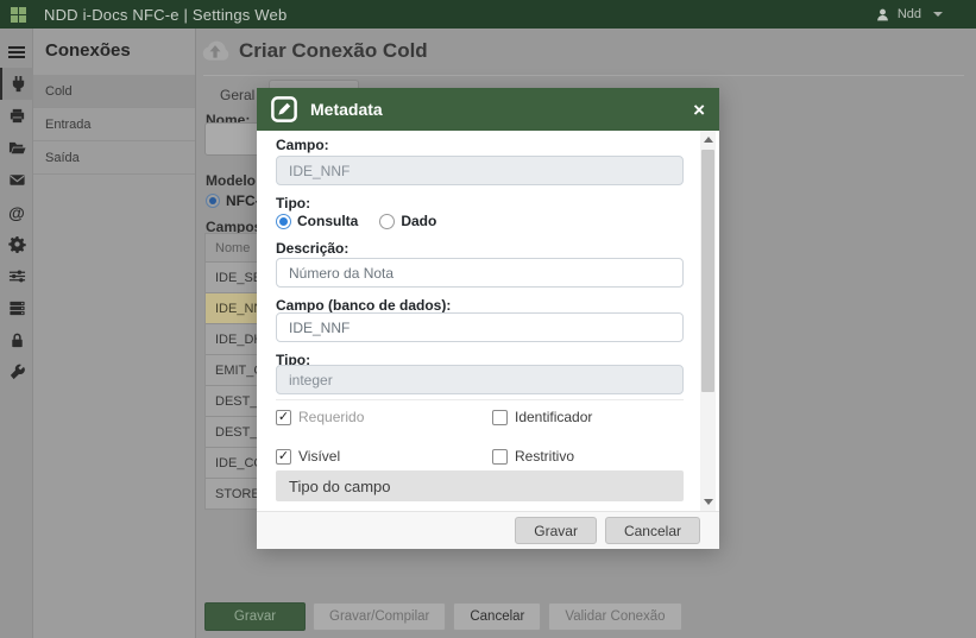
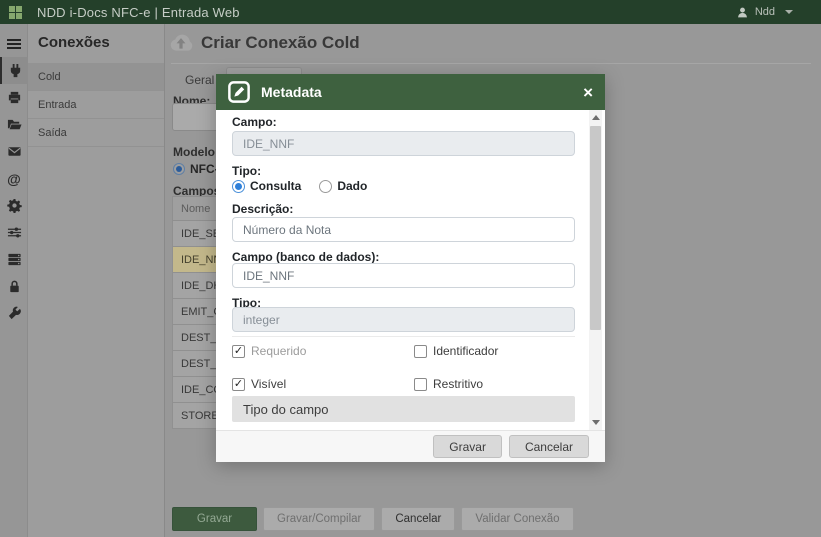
- NDD i-Docs NFC-e | Settings Web
+ NDD i-Docs NFC-e | Entrada Web
  Ndd
  @
  Conexões
  Cold
  Entrada
  Saída
  Criar Conexão Cold
  Geral
  Nome:
  Modelo
  Campo
  Nome
  IDE_S
  IDE_N
  IDE_D
  EMIT_
  DEST_
  DEST_
  IDE_C
  Gravar
  Gravar/Compilar
  Cancelar
  Validar Conexão
  Metadata
  ×
  Campo:
  IDE_NNF
  Tipo:
  Consulta
  Dado
  Descrição:
  Número da Nota
  Campo (banco de dados):
  IDE_NNF
  Tipo:
  integer
  ✓
  Requerido
  Identificador
  ✓
  Visível
  Restritivo
  Tipo do campo
  Gravar
  Cancelar
